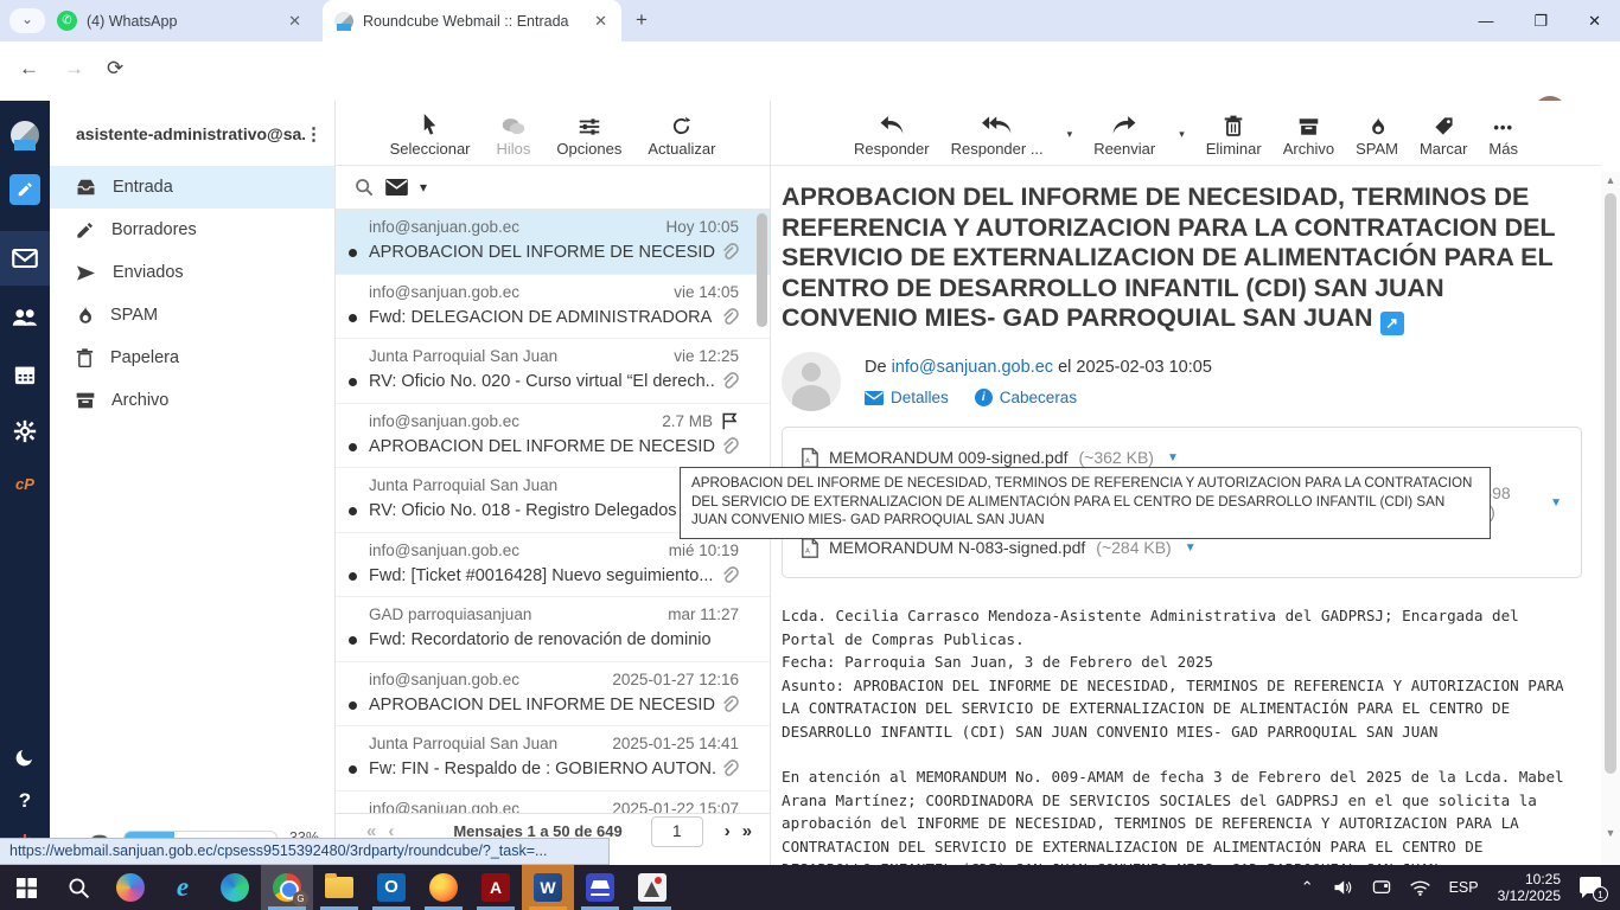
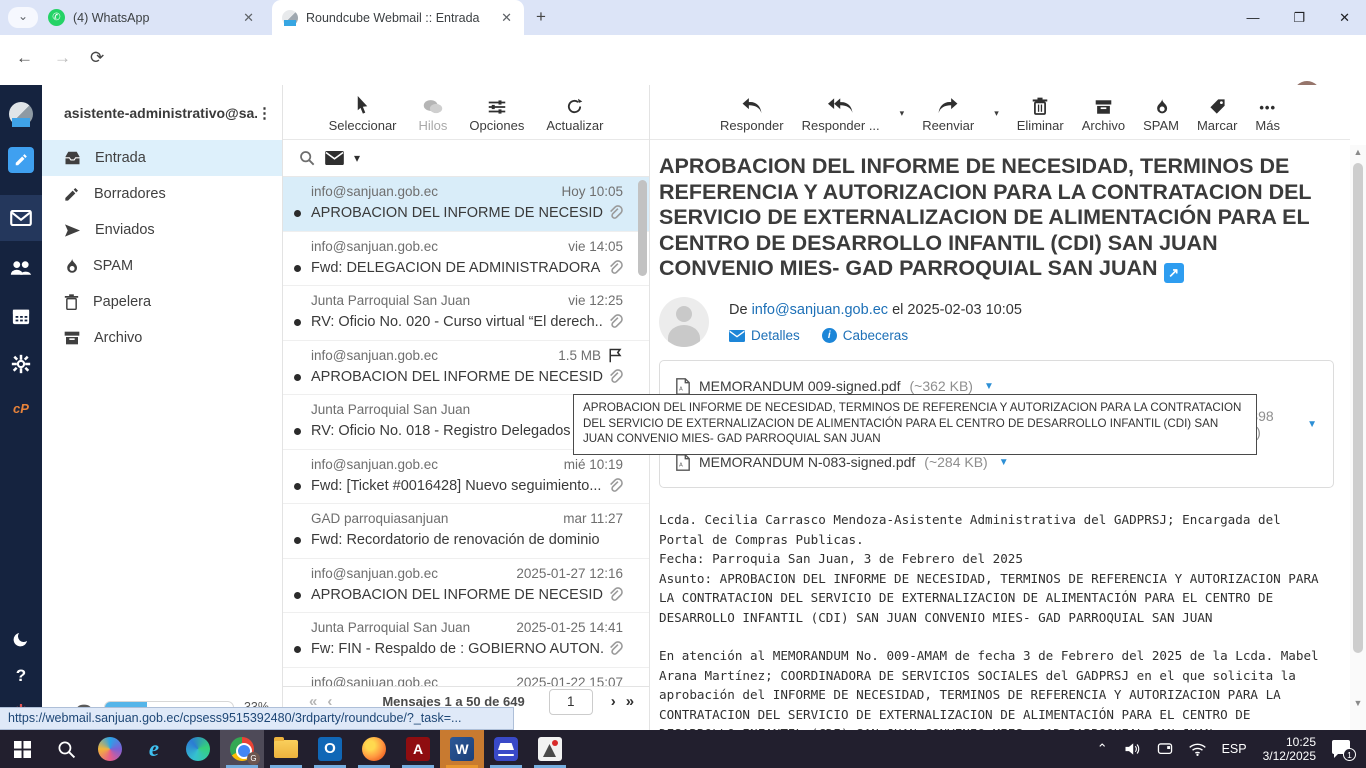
  ⌄
  ✆
  (4) WhatsApp
  ✕
  Roundcube Webmail :: Entrada
  ✕
  +
  —
  ❐
  ✕
  ←
  →
  ⟳
  cP
  ?
  asistente-administrativo@sa.
  ⋮
  Entrada
  Borradores
  Enviados
  SPAM
  Papelera
  Archivo
  Seleccionar
  Hilos
  Opciones
  Actualizar
  ▾
  info@sanjuan.gob.ec
  Hoy 10:05
  APROBACION DEL INFORME DE NECESID
  info@sanjuan.gob.ec
  vie 14:05
  Fwd: DELEGACION DE ADMINISTRADORA
  Junta Parroquial San Juan
  vie 12:25
  RV: Oficio No. 020 - Curso virtual “El derech..
  info@sanjuan.gob.ec
- 2.7 MB
+ 1.5 MB
  APROBACION DEL INFORME DE NECESID
  Junta Parroquial San Juan
  RV: Oficio No. 018 - Registro Delegados
  info@sanjuan.gob.ec
  mié 10:19
  Fwd: [Ticket #0016428] Nuevo seguimiento...
  GAD parroquiasanjuan
  mar 11:27
  Fwd: Recordatorio de renovación de dominio
  info@sanjuan.gob.ec
  2025-01-27 12:16
  APROBACION DEL INFORME DE NECESID
  Junta Parroquial San Juan
  2025-01-25 14:41
  Fw: FIN - Respaldo de : GOBIERNO AUTON.
  info@sanjuan.gob.ec
  2025-01-22 15:07
  «
  ‹
  Mensajes 1 a 50 de 649
  1
  ›
  »
  Responder
  Responder ...
  ▾
  Reenviar
  ▾
  Eliminar
  Archivo
  SPAM
  Marcar
  •••
  Más
  APROBACION DEL INFORME DE NECESIDAD, TERMINOS DE REFERENCIA Y AUTORIZACION PARA LA CONTRATACION DEL SERVICIO DE EXTERNALIZACION DE ALIMENTACIÓN PARA EL CENTRO DE DESARROLLO INFANTIL (CDI) SAN JUAN CONVENIO MIES- GAD PARROQUIAL SAN JUAN ↗
  De info@sanjuan.gob.ec el 2025-02-03 10:05
  Detalles
  i
  Cabeceras
  MEMORANDUM 009-signed.pdf
  (~362 KB)
  ▼
  ▼
  MEMORANDUM N-083-signed.pdf
  (~284 KB)
  ▼
  Lcda. Cecilia Carrasco Mendoza-Asistente Administrativa del GADPRSJ; Encargada del Portal de Compras Publicas.
  Fecha: Parroquia San Juan, 3 de Febrero del 2025
  Asunto: APROBACION DEL INFORME DE NECESIDAD, TERMINOS DE REFERENCIA Y AUTORIZACION PARA LA CONTRATACION DEL SERVICIO DE EXTERNALIZACION DE ALIMENTACIÓN PARA EL CENTRO DE DESARROLLO INFANTIL (CDI) SAN JUAN CONVENIO MIES- GAD PARROQUIAL SAN JUAN
  En atención al MEMORANDUM No. 009-AMAM de fecha 3 de Febrero del 2025 de la Lcda. Mabel Arana Martínez; COORDINADORA DE SERVICIOS SOCIALES del GADPRSJ en el que solicita la aprobación del INFORME DE NECESIDAD, TERMINOS DE REFERENCIA Y AUTORIZACION PARA LA CONTRATACION DEL SERVICIO DE EXTERNALIZACION DE ALIMENTACIÓN PARA EL CENTRO DE
  ▲
  ▼
  APROBACION DEL INFORME DE NECESIDAD, TERMINOS DE REFERENCIA Y AUTORIZACION PARA LA CONTRATACION DEL SERVICIO DE EXTERNALIZACION DE ALIMENTACIÓN PARA EL CENTRO DE DESARROLLO INFANTIL (CDI) SAN JUAN CONVENIO MIES- GAD PARROQUIAL SAN JUAN
  https://webmail.sanjuan.gob.ec/cpsess9515392480/3rdparty/roundcube/?_task=...
  e
  G
  O
  A
  W
  ⌃
  ESP
  10:25
  3/12/2025
  1
